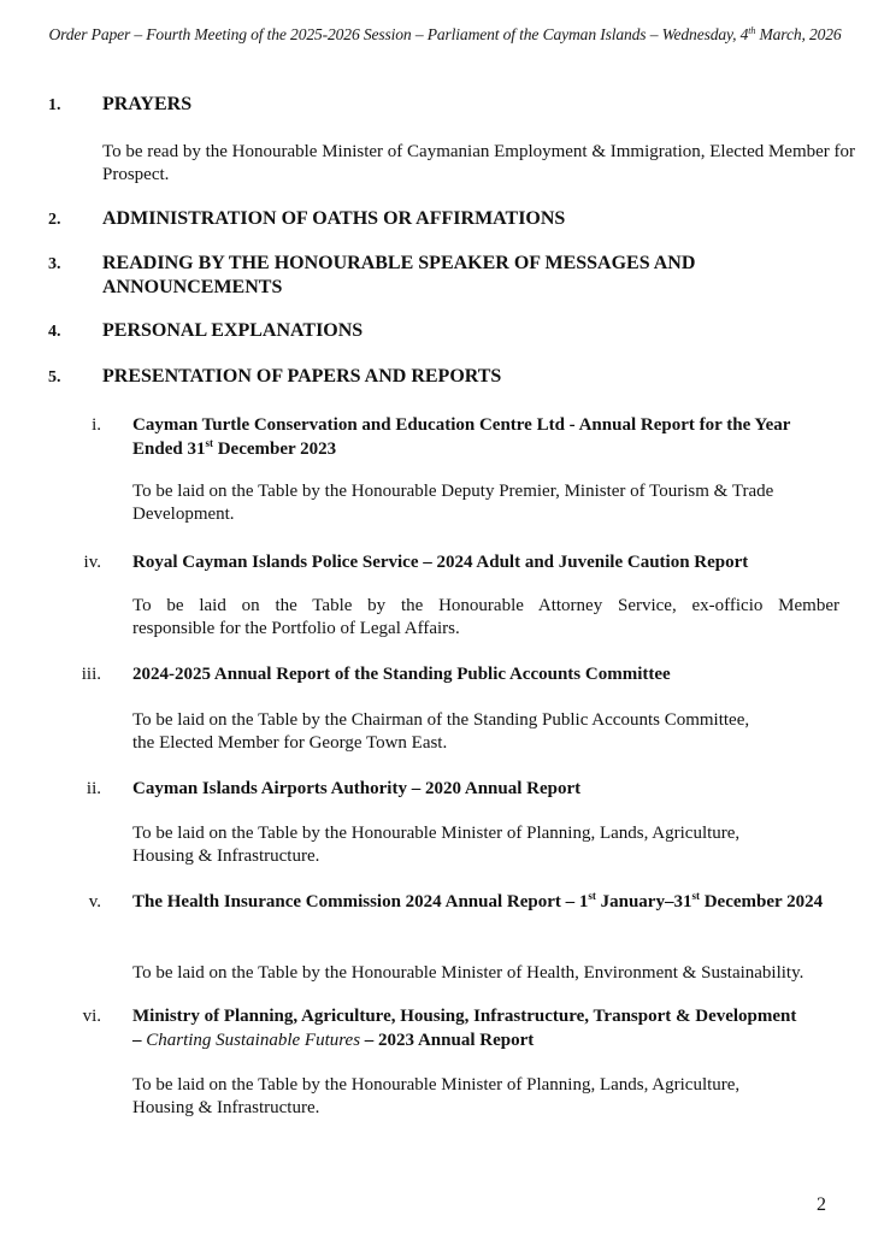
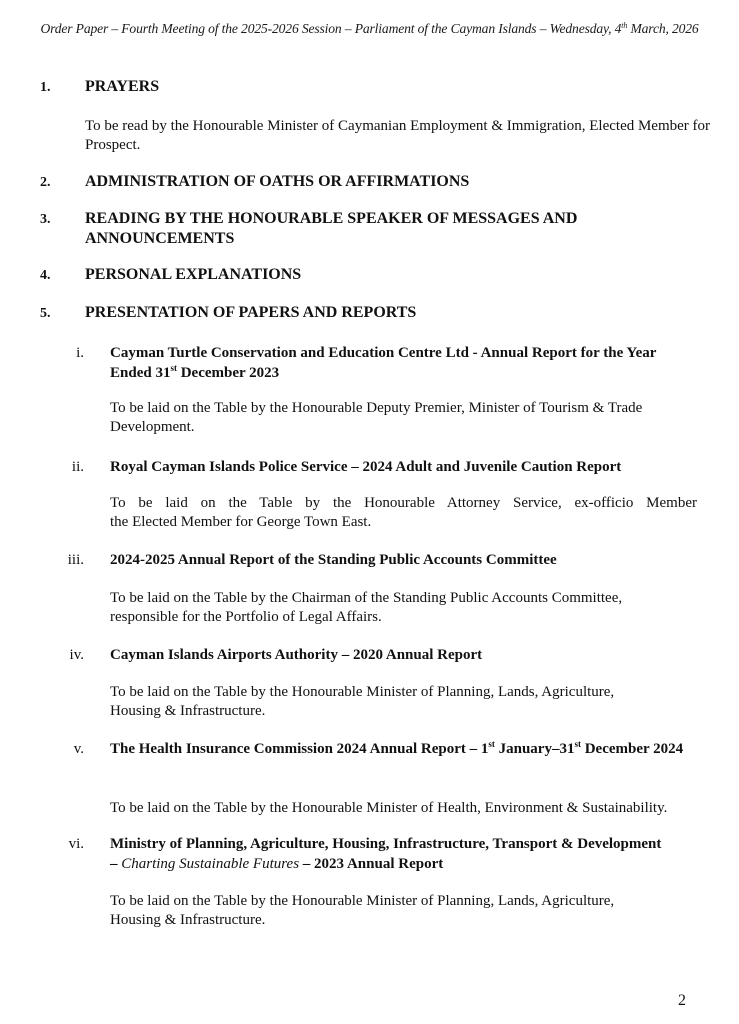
  Order Paper – Fourth Meeting of the 2025-2026 Session – Parliament of the Cayman Islands – Wednesday, 4th March, 2026
  1.
  PRAYERS
  To be read by the Honourable Minister of Caymanian Employment & Immigration, Elected Member for Prospect.
  2.
  ADMINISTRATION OF OATHS OR AFFIRMATIONS
  3.
  READING BY THE HONOURABLE SPEAKER OF MESSAGES AND ANNOUNCEMENTS
  4.
  PERSONAL EXPLANATIONS
  5.
  PRESENTATION OF PAPERS AND REPORTS
  i.
  Cayman Turtle Conservation and Education Centre Ltd - Annual Report for the Year Ended 31st December 2023
  To be laid on the Table by the Honourable Deputy Premier, Minister of Tourism & Trade Development.
- iv.
+ ii.
  Royal Cayman Islands Police Service – 2024 Adult and Juvenile Caution Report
  To be laid on the Table by the Honourable Attorney Service, ex-officio Member
- responsible for the Portfolio of Legal Affairs.
+ the Elected Member for George Town East.
  iii.
  2024-2025 Annual Report of the Standing Public Accounts Committee
  To be laid on the Table by the Chairman of the Standing Public Accounts Committee,
- the Elected Member for George Town East.
+ responsible for the Portfolio of Legal Affairs.
- ii.
+ iv.
  Cayman Islands Airports Authority – 2020 Annual Report
  To be laid on the Table by the Honourable Minister of Planning, Lands, Agriculture,
  Housing & Infrastructure.
  v.
  The Health Insurance Commission 2024 Annual Report – 1st January–31st December 2024
  To be laid on the Table by the Honourable Minister of Health, Environment & Sustainability.
  vi.
  Ministry of Planning, Agriculture, Housing, Infrastructure, Transport & Development – Charting Sustainable Futures – 2023 Annual Report
  To be laid on the Table by the Honourable Minister of Planning, Lands, Agriculture,
  Housing & Infrastructure.
  2
